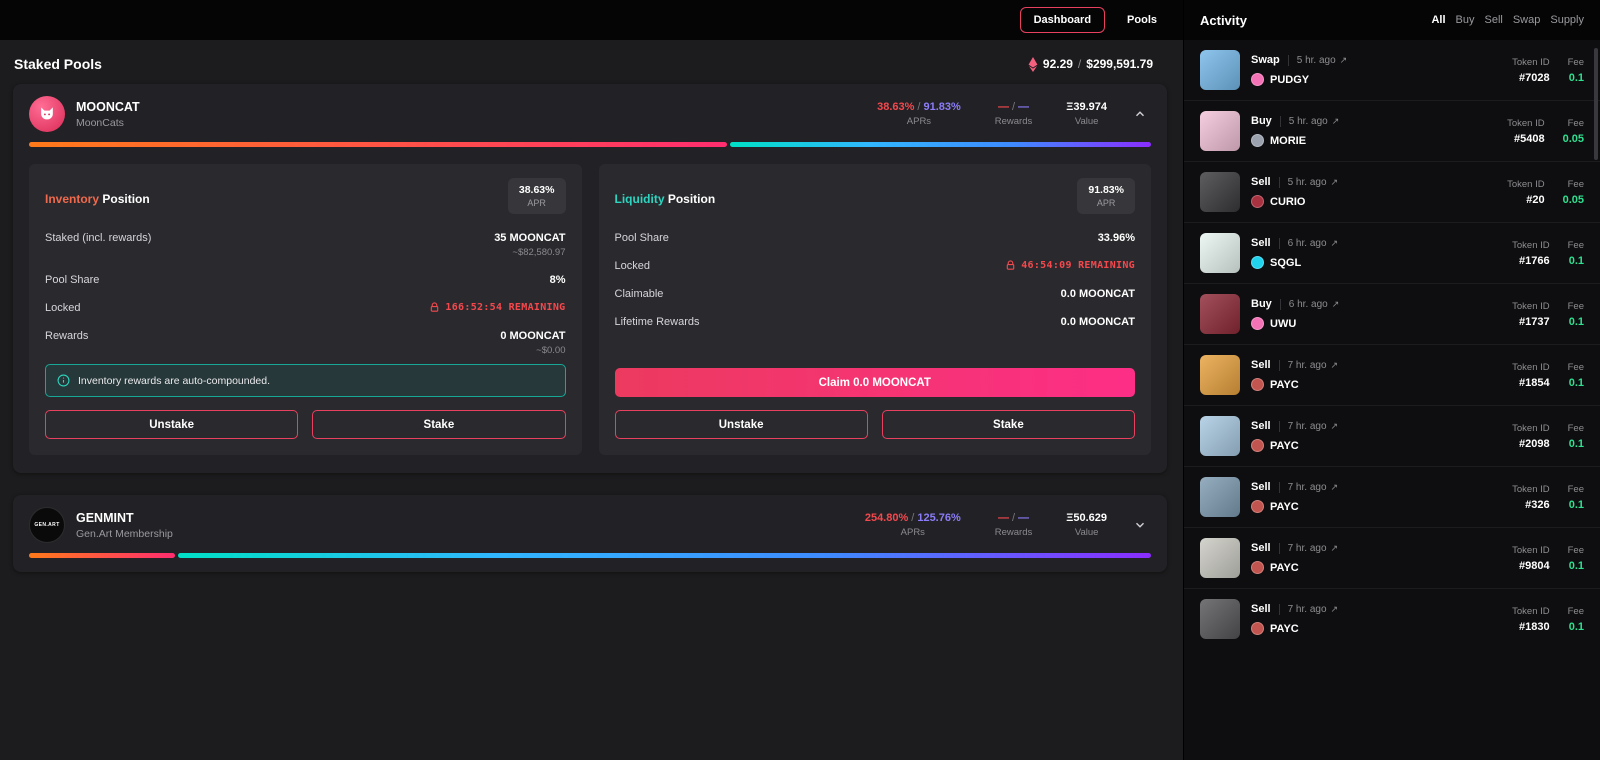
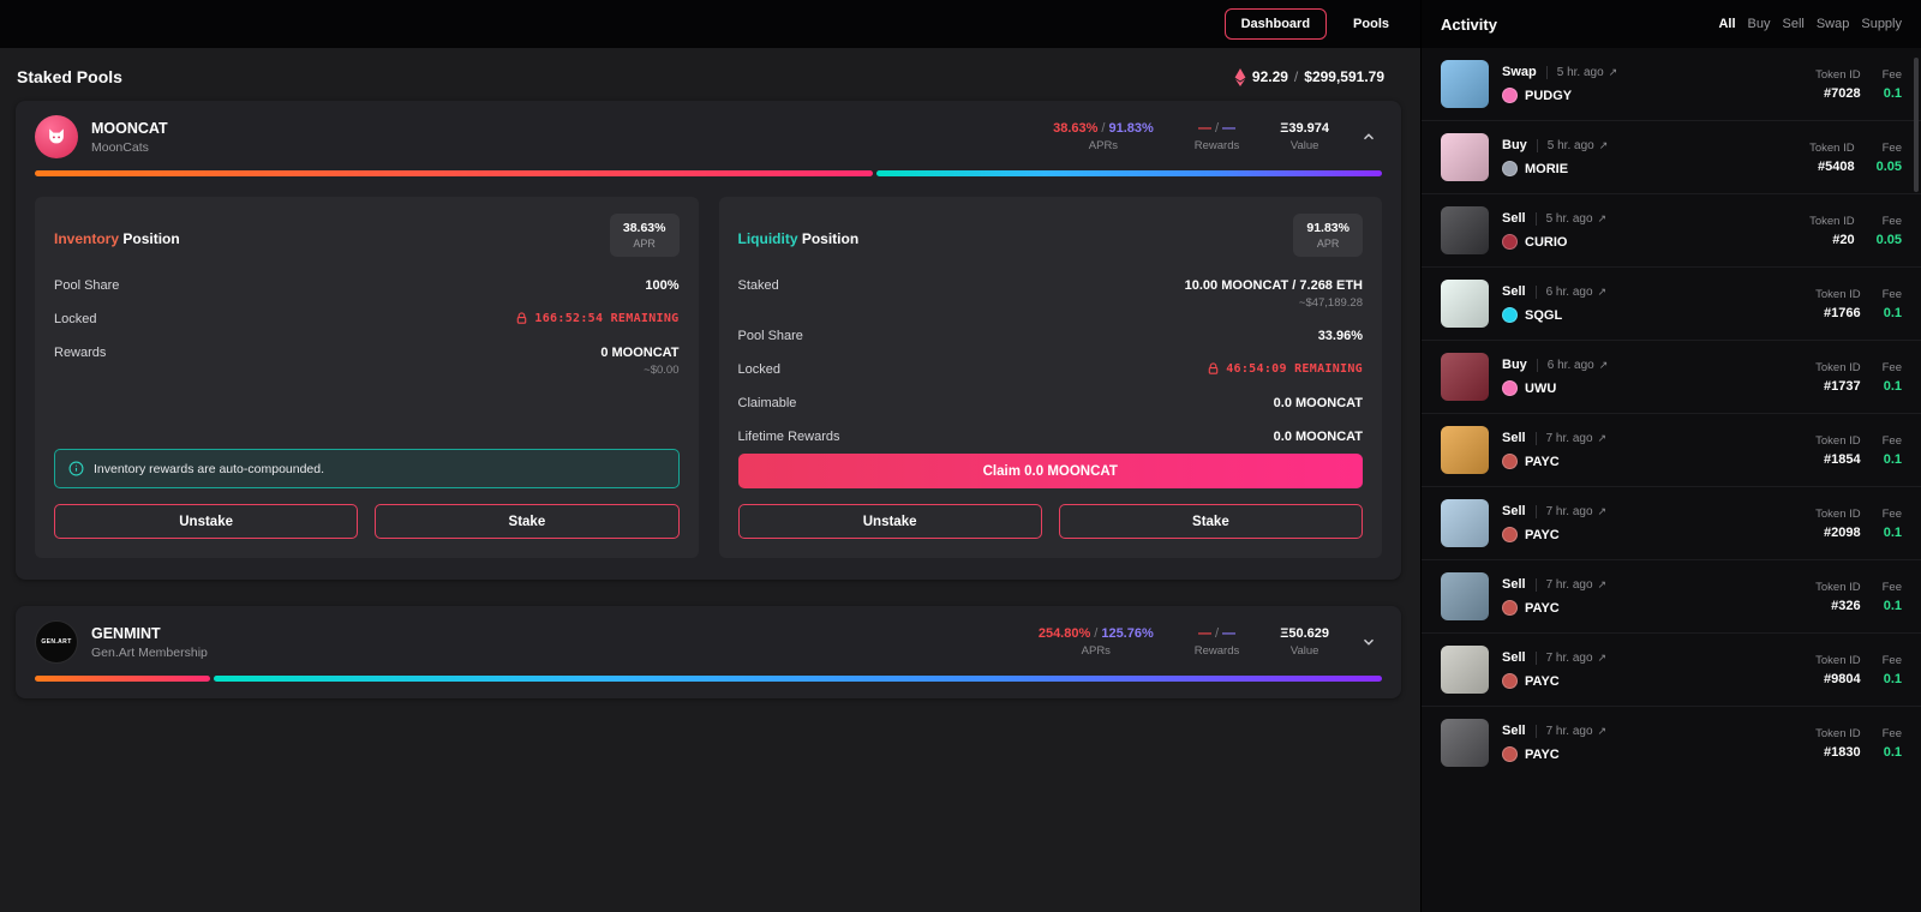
  Dashboard
  Pools
  Staked Pools
  92.29
  /
  $299,591.79
  MOONCAT
  MoonCats
  38.63% / 91.83%
  APRs
  — / —
  Rewards
  Ξ39.974
  Value
  Inventory Position
  38.63%
  APR
- Staked (incl. rewards)
- 35 MOONCAT
- ~$82,580.97
  Pool Share
- 8%
+ 100%
  Locked
  166:52:54 REMAINING
  Rewards
  0 MOONCAT
  ~$0.00
  Inventory rewards are auto-compounded.
  Unstake
  Stake
  Liquidity Position
  91.83%
  APR
+ Staked
+ 10.00 MOONCAT / 7.268 ETH
+ ~$47,189.28
  Pool Share
  33.96%
  Locked
  46:54:09 REMAINING
  Claimable
  0.0 MOONCAT
  Lifetime Rewards
  0.0 MOONCAT
  Claim 0.0 MOONCAT
  Unstake
  Stake
  GENMINT
  Gen.Art Membership
  254.80% / 125.76%
  APRs
  — / —
  Rewards
  Ξ50.629
  Value
  Activity
  All
  Buy
  Sell
  Swap
  Supply
  Swap
  5 hr. ago
  ↗
  PUDGY
  Token ID
  #7028
  Fee
  0.1
  Buy
  5 hr. ago
  ↗
  MORIE
  Token ID
  #5408
  Fee
  0.05
  Sell
  5 hr. ago
  ↗
  CURIO
  Token ID
  #20
  Fee
  0.05
  Sell
  6 hr. ago
  ↗
  SQGL
  Token ID
  #1766
  Fee
  0.1
  Buy
  6 hr. ago
  ↗
  UWU
  Token ID
  #1737
  Fee
  0.1
  Sell
  7 hr. ago
  ↗
  PAYC
  Token ID
  #1854
  Fee
  0.1
  Sell
  7 hr. ago
  ↗
  PAYC
  Token ID
  #2098
  Fee
  0.1
  Sell
  7 hr. ago
  ↗
  PAYC
  Token ID
  #326
  Fee
  0.1
  Sell
  7 hr. ago
  ↗
  PAYC
  Token ID
  #9804
  Fee
  0.1
  Sell
  7 hr. ago
  ↗
  PAYC
  Token ID
  #1830
  Fee
  0.1
